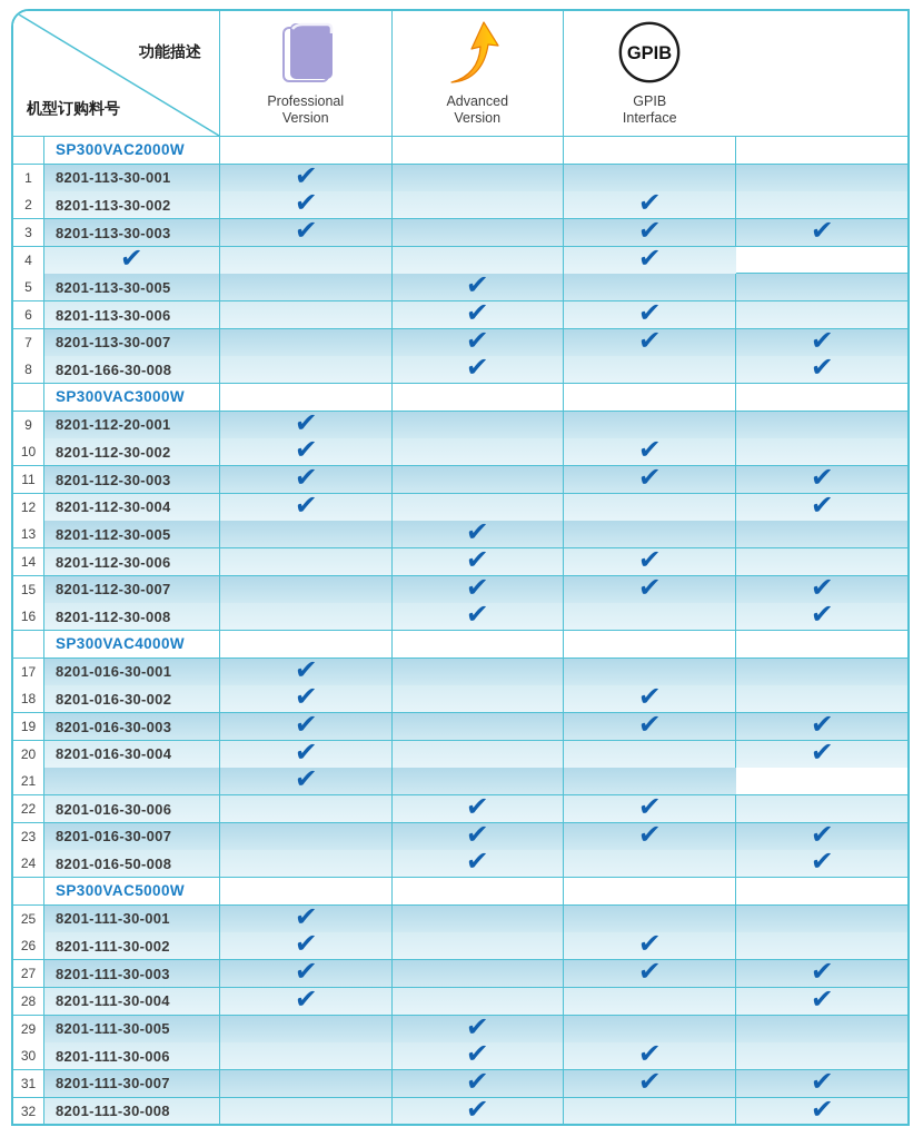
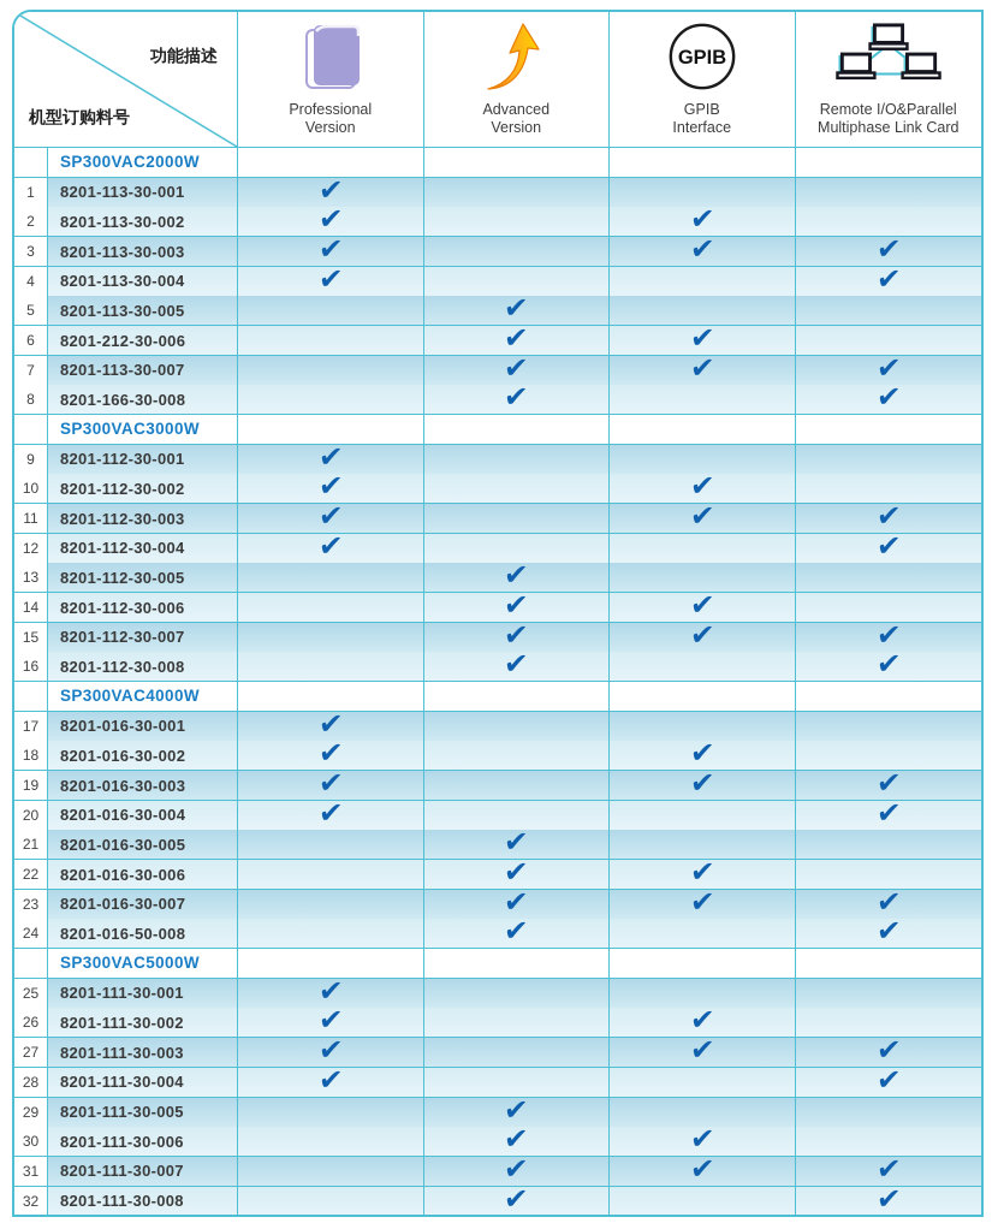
  功能描述
  机型订购料号
  Professional
  Version
  Advanced
  Version
  GPIB
  GPIB
  Interface
+ Remote I/O&Parallel
+ Multiphase Link Card
  SP300VAC2000W
  1
  8201-113-30-001
  2
  8201-113-30-002
  3
  8201-113-30-003
  4
+ 8201-113-30-004
  5
  8201-113-30-005
  6
- 8201-113-30-006
+ 8201-212-30-006
  7
  8201-113-30-007
  8
  8201-166-30-008
  SP300VAC3000W
  9
- 8201-112-20-001
+ 8201-112-30-001
  10
  8201-112-30-002
  11
  8201-112-30-003
  12
  8201-112-30-004
  13
  8201-112-30-005
  14
  8201-112-30-006
  15
  8201-112-30-007
  16
  8201-112-30-008
  SP300VAC4000W
  17
  8201-016-30-001
  18
  8201-016-30-002
  19
  8201-016-30-003
  20
  8201-016-30-004
  21
+ 8201-016-30-005
  22
  8201-016-30-006
  23
  8201-016-30-007
  24
  8201-016-50-008
  SP300VAC5000W
  25
  8201-111-30-001
  26
  8201-111-30-002
  27
  8201-111-30-003
  28
  8201-111-30-004
  29
  8201-111-30-005
  30
  8201-111-30-006
  31
  8201-111-30-007
  32
  8201-111-30-008
